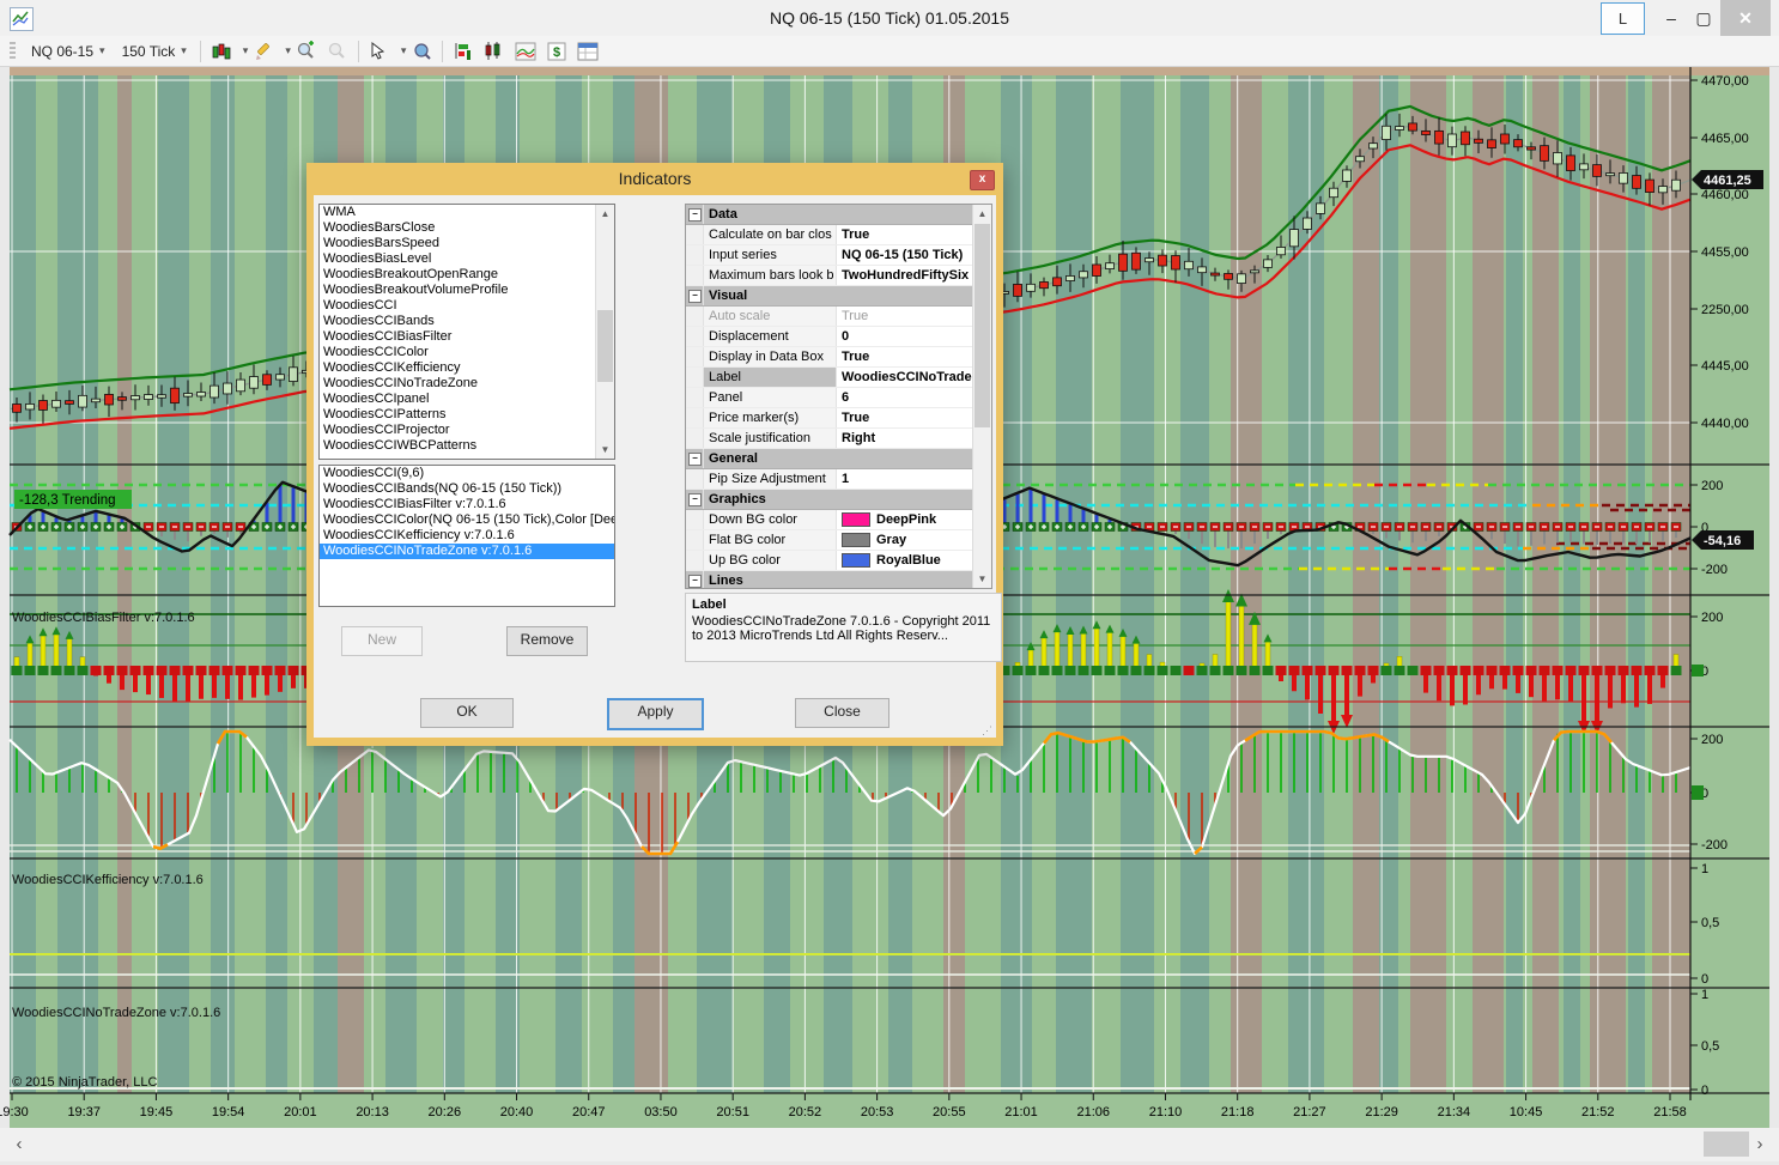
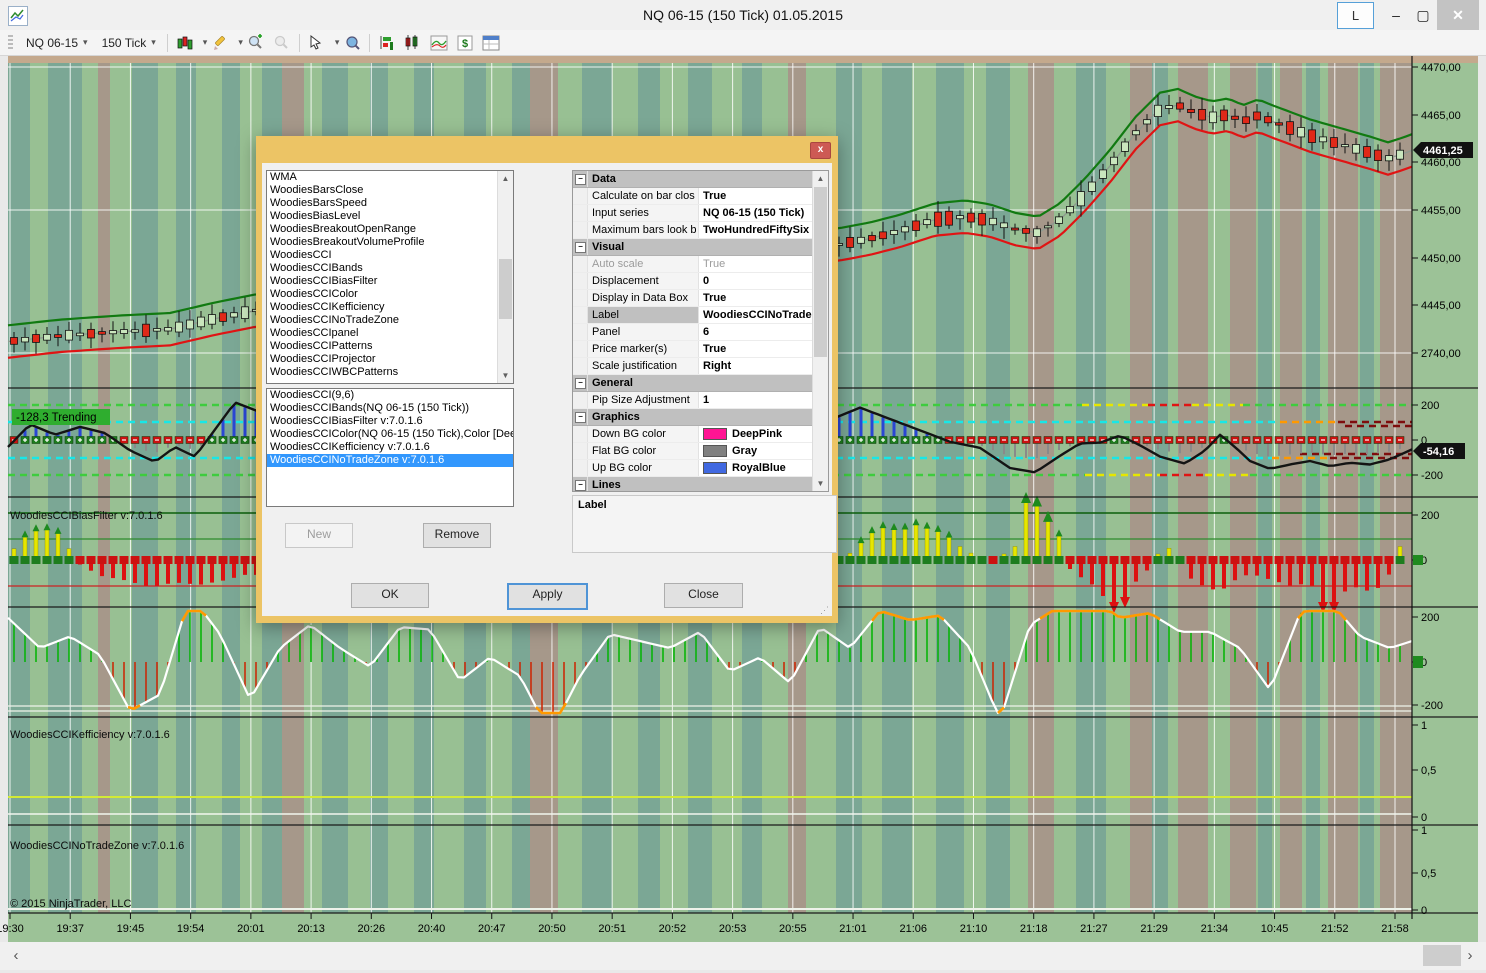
  9:30
  19:37
  19:45
  19:54
  20:01
  20:13
  20:26
  20:40
  20:47
- 03:50
+ 20:50
  20:51
  20:52
  20:53
  20:55
  21:01
  21:06
  21:10
  21:18
  21:27
  21:29
  21:34
  10:45
  21:52
  21:58
  -128,3 Trending
  4470,00
  4465,00
  4460,00
  4455,00
- 2250,00
+ 4450,00
  4445,00
- 4440,00
+ 2740,00
  200
  0
  -200
  200
  0
  200
  0
  -200
  1
  0,5
  0
  1
  0,5
  0
  4461,25
  -54,16
  WoodiesCCIBiasFilter v:7.0.1.6
  WoodiesCCIKefficiency v:7.0.1.6
  WoodiesCCINoTradeZone v:7.0.1.6
  © 2015 NinjaTrader, LLC
  NQ 06-15 (150 Tick) 01.05.2015
  L
  –
  ▢
  ✕
  NQ 06-15
  ▾
  150 Tick
  ▾
  ▾
  ▾
  ▾
  $
  ‹
  ›
- Indicators
  x
  WMA
  WoodiesBarsClose
  WoodiesBarsSpeed
  WoodiesBiasLevel
  WoodiesBreakoutOpenRange
  WoodiesBreakoutVolumeProfile
  WoodiesCCI
  WoodiesCCIBands
  WoodiesCCIBiasFilter
  WoodiesCCIColor
  WoodiesCCIKefficiency
  WoodiesCCINoTradeZone
  WoodiesCCIpanel
  WoodiesCCIPatterns
  WoodiesCCIProjector
  WoodiesCCIWBCPatterns
  ▲
  ▼
  WoodiesCCI(9,6)
  WoodiesCCIBands(NQ 06-15 (150 Tick))
  WoodiesCCIBiasFilter v:7.0.1.6
  WoodiesCCIColor(NQ 06-15 (150 Tick),Color [De
  WoodiesCCIKefficiency v:7.0.1.6
  WoodiesCCINoTradeZone v:7.0.1.6
  New
  Remove
  −
  Data
  Calculate on bar clos
  True
  Input series
  NQ 06-15 (150 Tick)
  Maximum bars look b
  TwoHundredFiftySix
  −
  Visual
  Auto scale
  True
  Displacement
  0
  Display in Data Box
  True
  Label
  WoodiesCCINoTrade
  Panel
  6
  Price marker(s)
  True
  Scale justification
  Right
  −
  General
  Pip Size Adjustment
  1
  −
  Graphics
  Down BG color
  DeepPink
  Flat BG color
  Gray
  Up BG color
  RoyalBlue
  −
  Lines
  ▲
  ▼
  Label
- WoodiesCCINoTradeZone 7.0.1.6 - Copyright 2011 to 2013 MicroTrends Ltd All Rights Reserv...
  OK
  Apply
  Close
  ⋰
